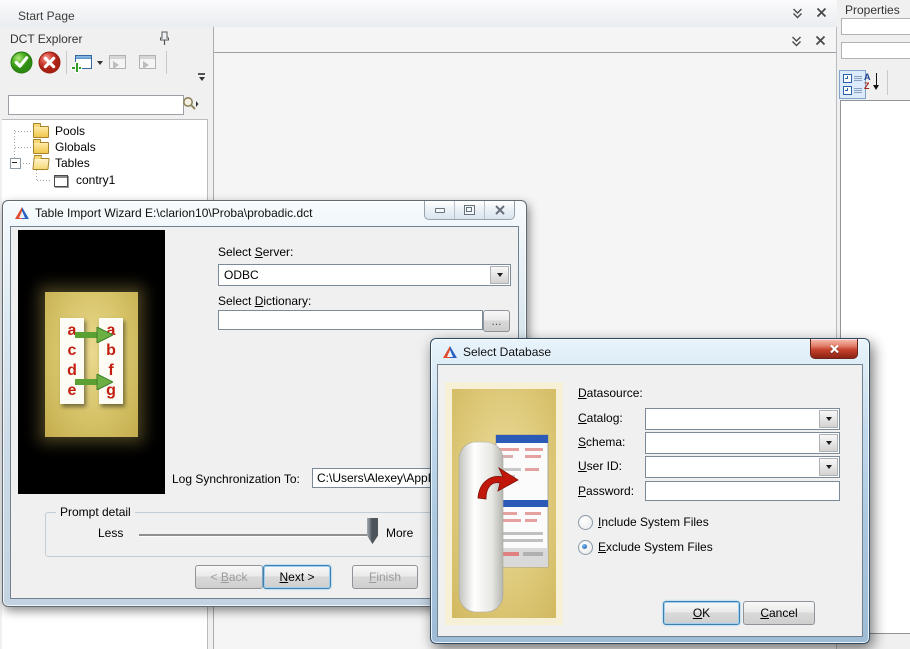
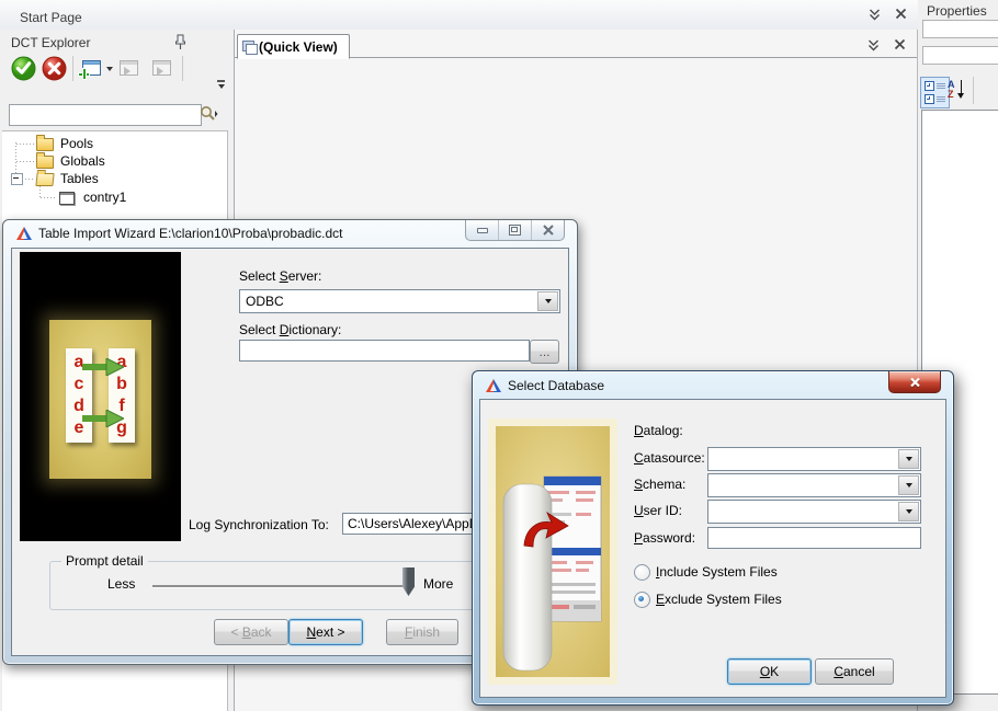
  Start Page
  DCT Explorer
  Pools
  Globals
  Tables
  contry1
+ (Quick View)
  Properties
  A
  Z
  Table Import Wizard E:\clarion10\Proba\probadic.dct
  a
  c
  d
  e
  a
  b
  f
  g
  Select Server:
  ODBC
  Select Dictionary:
  ...
  Log Synchronization To:
  C:\Users\Alexey\App
  Prompt detail
  Less
  More
  < Back
  Next >
  Finish
  Select Database
- Datasource:
+ Datalog:
- Catalog:
+ Catasource:
  Schema:
  User ID:
  Password:
  Include System Files
  Exclude System Files
  OK
  Cancel
